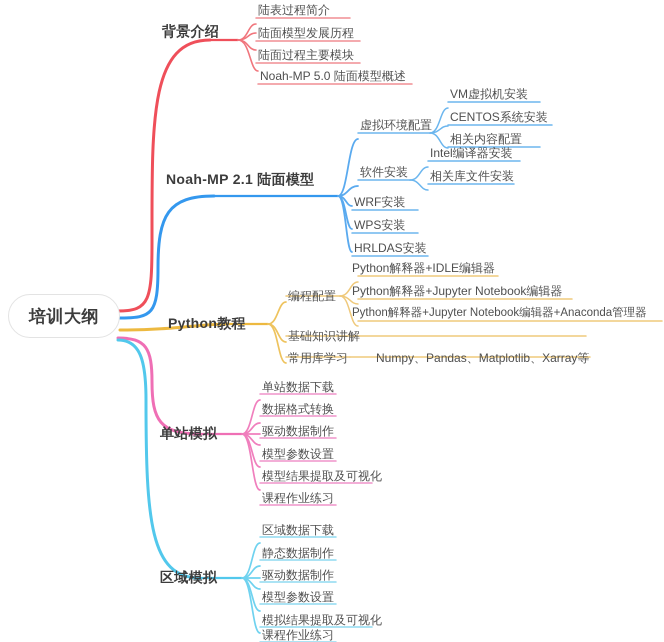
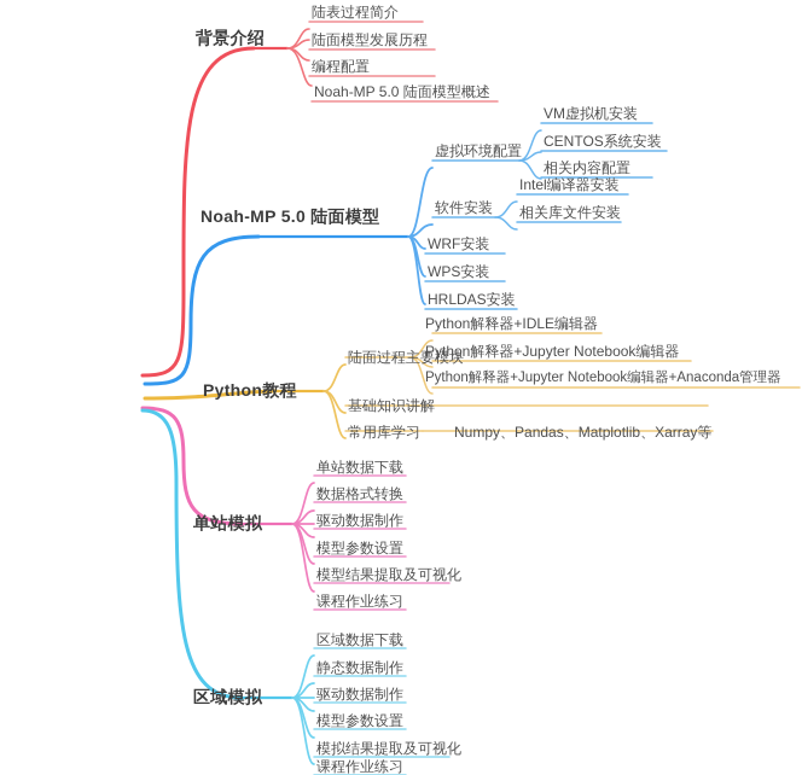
- 培训大纲
  背景介绍
  陆表过程简介
  陆面模型发展历程
- 陆面过程主要模块
+ 编程配置
  Noah-MP 5.0 陆面模型概述
- Noah-MP 2.1 陆面模型
+ Noah-MP 5.0 陆面模型
  虚拟环境配置
  VM虚拟机安装
  CENTOS系统安装
  相关内容配置
  软件安装
  Intel编译器安装
  相关库文件安装
  WRF安装
  WPS安装
  HRLDAS安装
  Python教程
- 编程配置
+ 陆面过程主要模块
  Python解释器+IDLE编辑器
  Python解释器+Jupyter Notebook编辑器
  Python解释器+Jupyter Notebook编辑器+Anaconda管理器
  基础知识讲解
  常用库学习
  Numpy、Pandas、Matplotlib、Xarray等
  单站模拟
  单站数据下载
  数据格式转换
  驱动数据制作
  模型参数设置
  模型结果提取及可视化
  课程作业练习
  区域模拟
  区域数据下载
  静态数据制作
  驱动数据制作
  模型参数设置
  模拟结果提取及可视化
  课程作业练习
